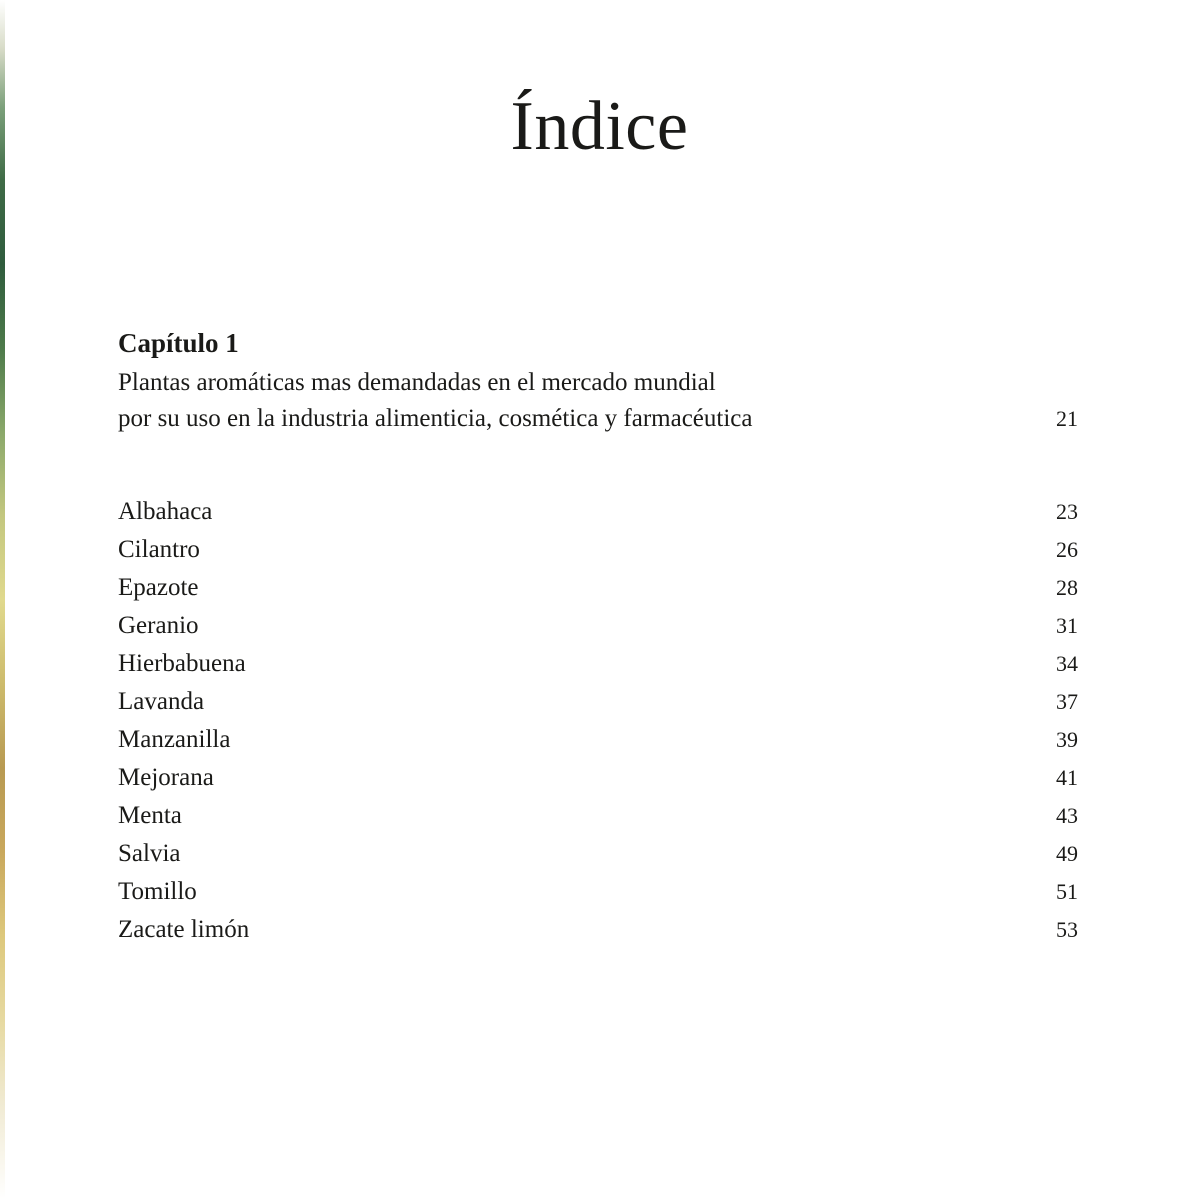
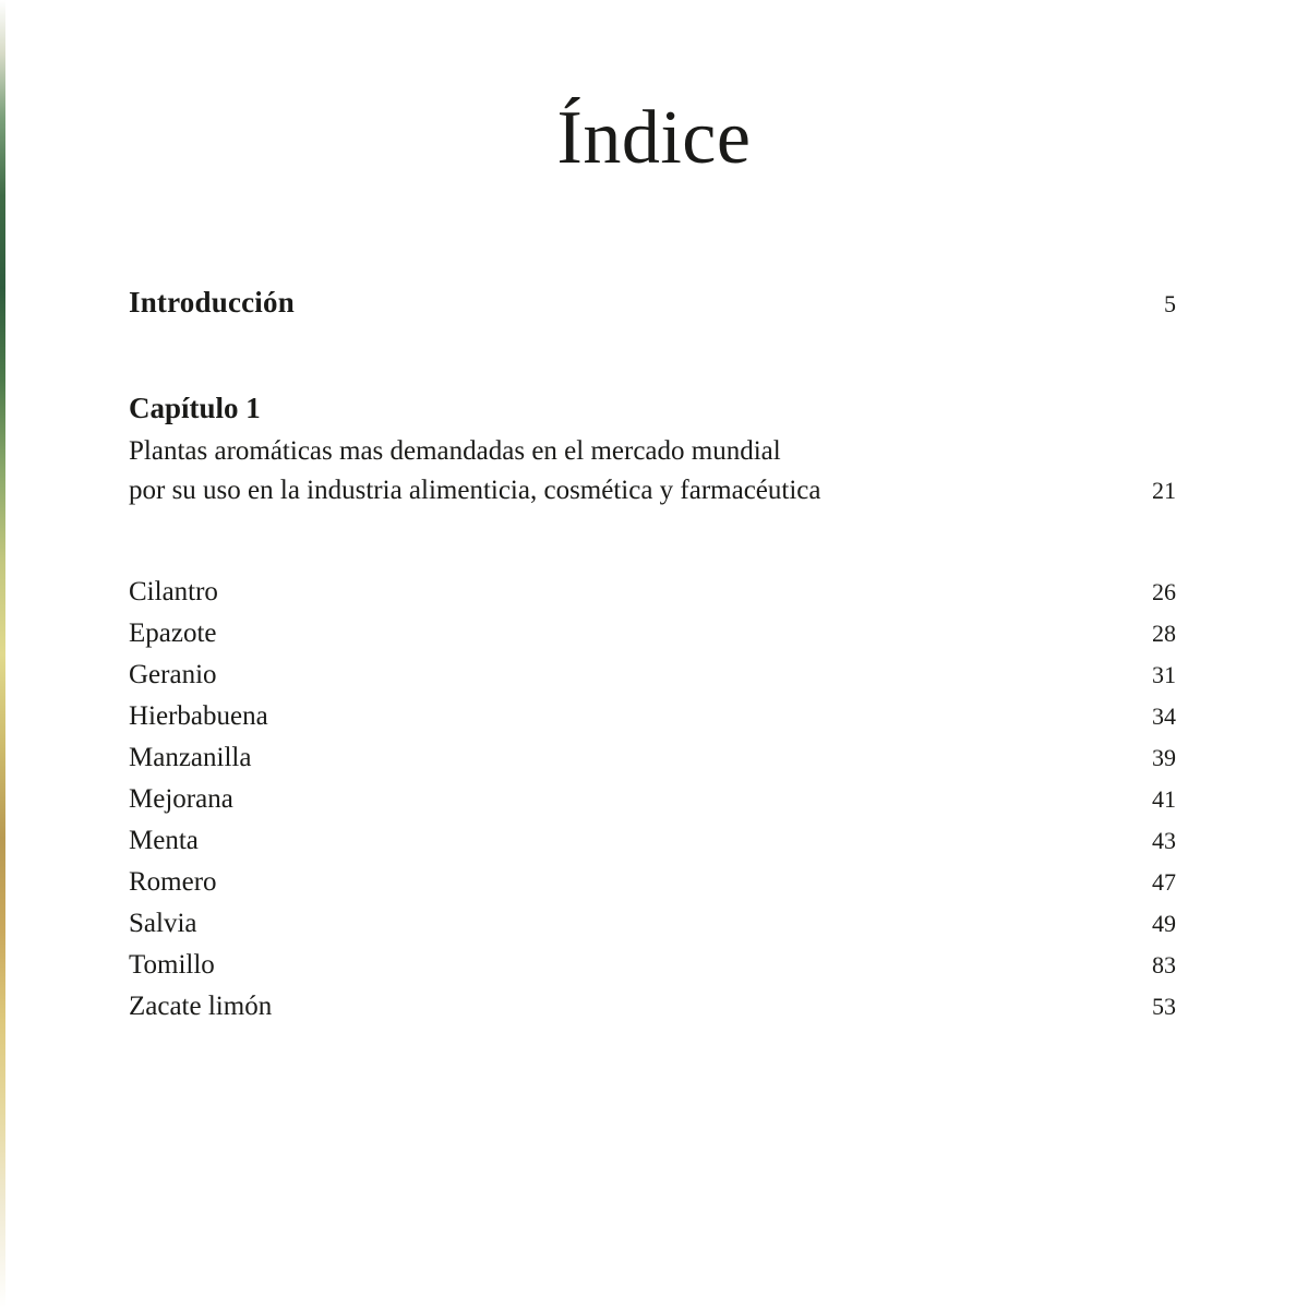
  Índice
+ Introducción
+ 5
  Capítulo 1
  Plantas aromáticas mas demandadas en el mercado mundial
  por su uso en la industria alimenticia, cosmética y farmacéutica
  21
- Albahaca
- 23
  Cilantro
  26
  Epazote
  28
  Geranio
  31
  Hierbabuena
  34
- Lavanda
- 37
  Manzanilla
  39
  Mejorana
  41
  Menta
  43
+ Romero
+ 47
  Salvia
  49
  Tomillo
- 51
+ 83
  Zacate limón
  53
